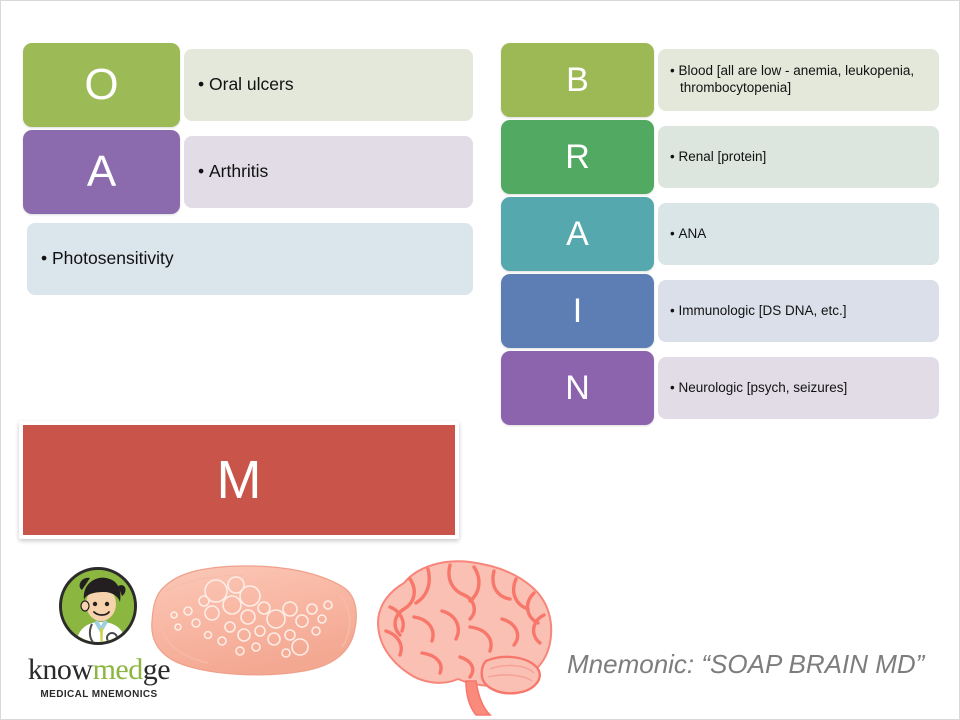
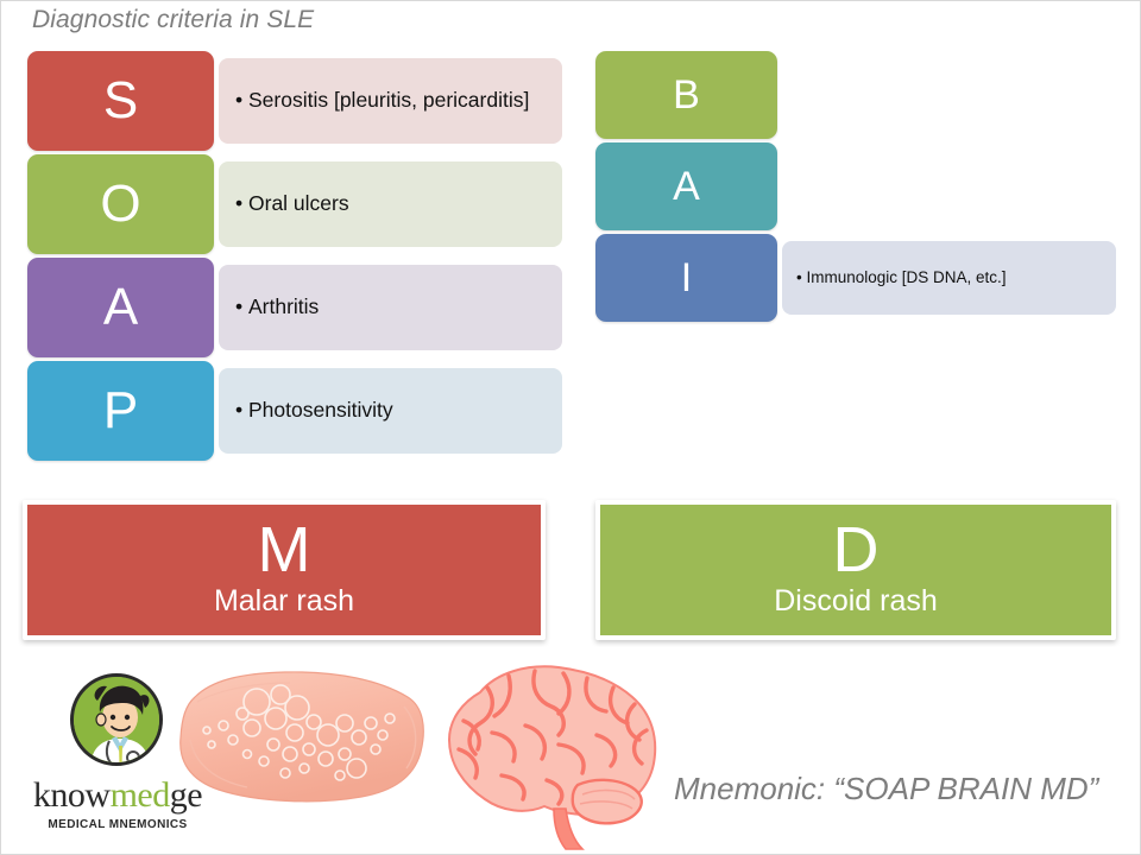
+ Diagnostic criteria in SLE
+ S
+ Serositis [pleuritis, pericarditis]
  O
  Oral ulcers
  A
  Arthritis
+ P
  Photosensitivity
  B
- Blood [all are low - anemia, leukopenia, thrombocytopenia]
- R
- Renal [protein]
  A
- ANA
  I
  Immunologic [DS DNA, etc.]
- N
- Neurologic [psych, seizures]
  M
+ Malar rash
+ D
+ Discoid rash
  knowmedge
  MEDICAL MNEMONICS
  Mnemonic: “SOAP BRAIN MD”
